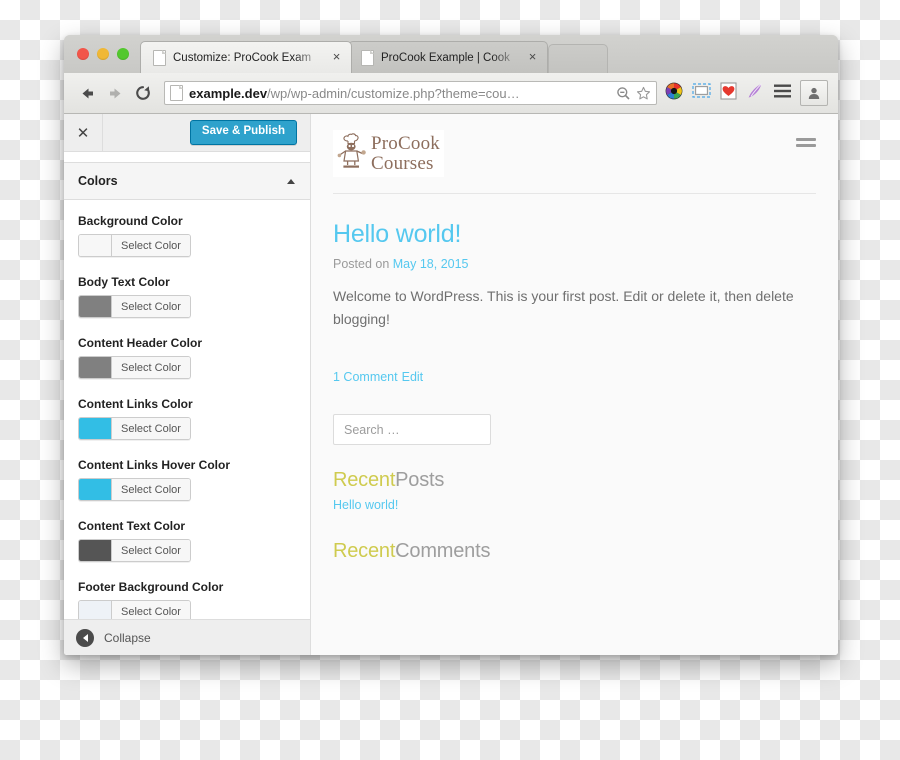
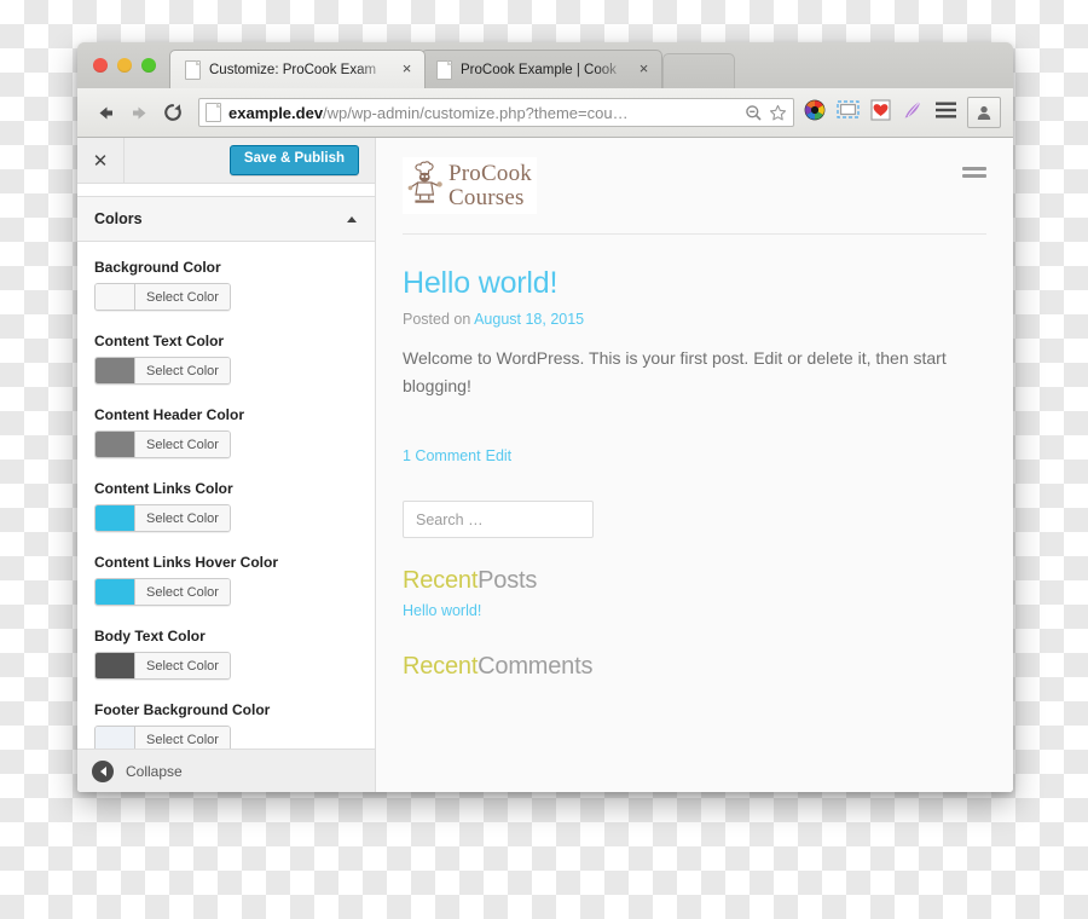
  Customize: ProCook Exam
  ×
  ProCook Example | Cook
  ×
  example.dev/wp/wp-admin/customize.php?theme=cou…
  ✕
  Save & Publish
  Colors
  Background Color
  Select Color
- Body Text Color
+ Content Text Color
  Select Color
  Content Header Color
  Select Color
  Content Links Color
  Select Color
  Content Links Hover Color
  Select Color
- Content Text Color
+ Body Text Color
  Select Color
  Footer Background Color
  Select Color
  Collapse
  ProCook
  Courses
  Hello world!
- Posted on May 18, 2015
+ Posted on August 18, 2015
- Welcome to WordPress. This is your first post. Edit or delete it, then delete blogging!
+ Welcome to WordPress. This is your first post. Edit or delete it, then start blogging!
  1 Comment Edit
  Search …
  RecentPosts
  Hello world!
  RecentComments
